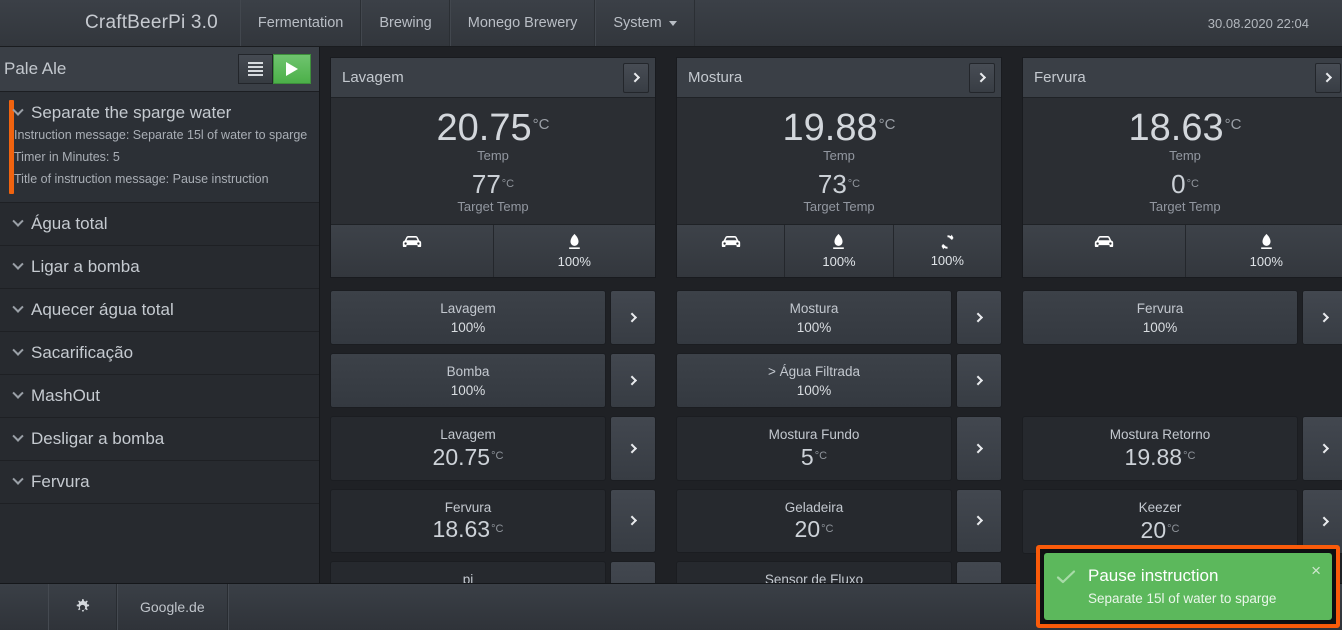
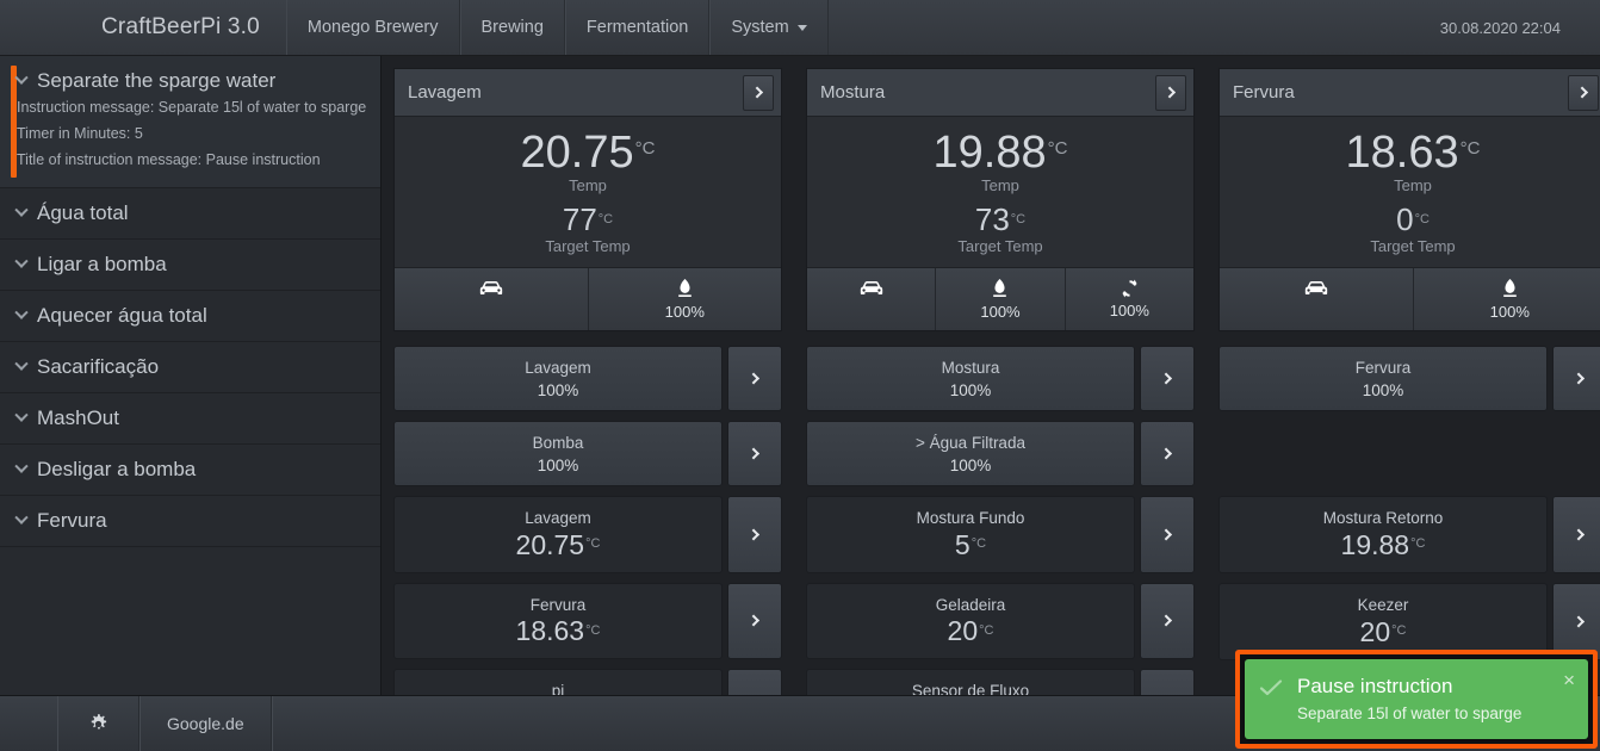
  CraftBeerPi 3.0
- Fermentation
+ Monego Brewery
  Brewing
- Monego Brewery
+ Fermentation
  System
  30.08.2020 22:04
- Pale Ale
  Separate the sparge water
  Instruction message: Separate 15l of water to sparge
  Timer in Minutes: 5
  Title of instruction message: Pause instruction
  Água total
  Ligar a bomba
  Aquecer água total
  Sacarificação
  MashOut
  Desligar a bomba
  Fervura
  Lavagem
  20.75°C
  Temp
  77°C
  Target Temp
  100%
  Lavagem
  100%
  Bomba
  100%
  Lavagem
  20.75°C
  Fervura
  18.63°C
  pi
  Mostura
  19.88°C
  Temp
  73°C
  Target Temp
  100%
  100%
  Mostura
  100%
  > Água Filtrada
  100%
  Mostura Fundo
  5°C
  Geladeira
  20°C
  Sensor de Fluxo
  Fervura
  18.63°C
  Temp
  0°C
  Target Temp
  100%
  Fervura
  100%
  Mostura Retorno
  19.88°C
  Keezer
  20°C
  Google.de
  Pause instruction
  Separate 15l of water to sparge
  ×
